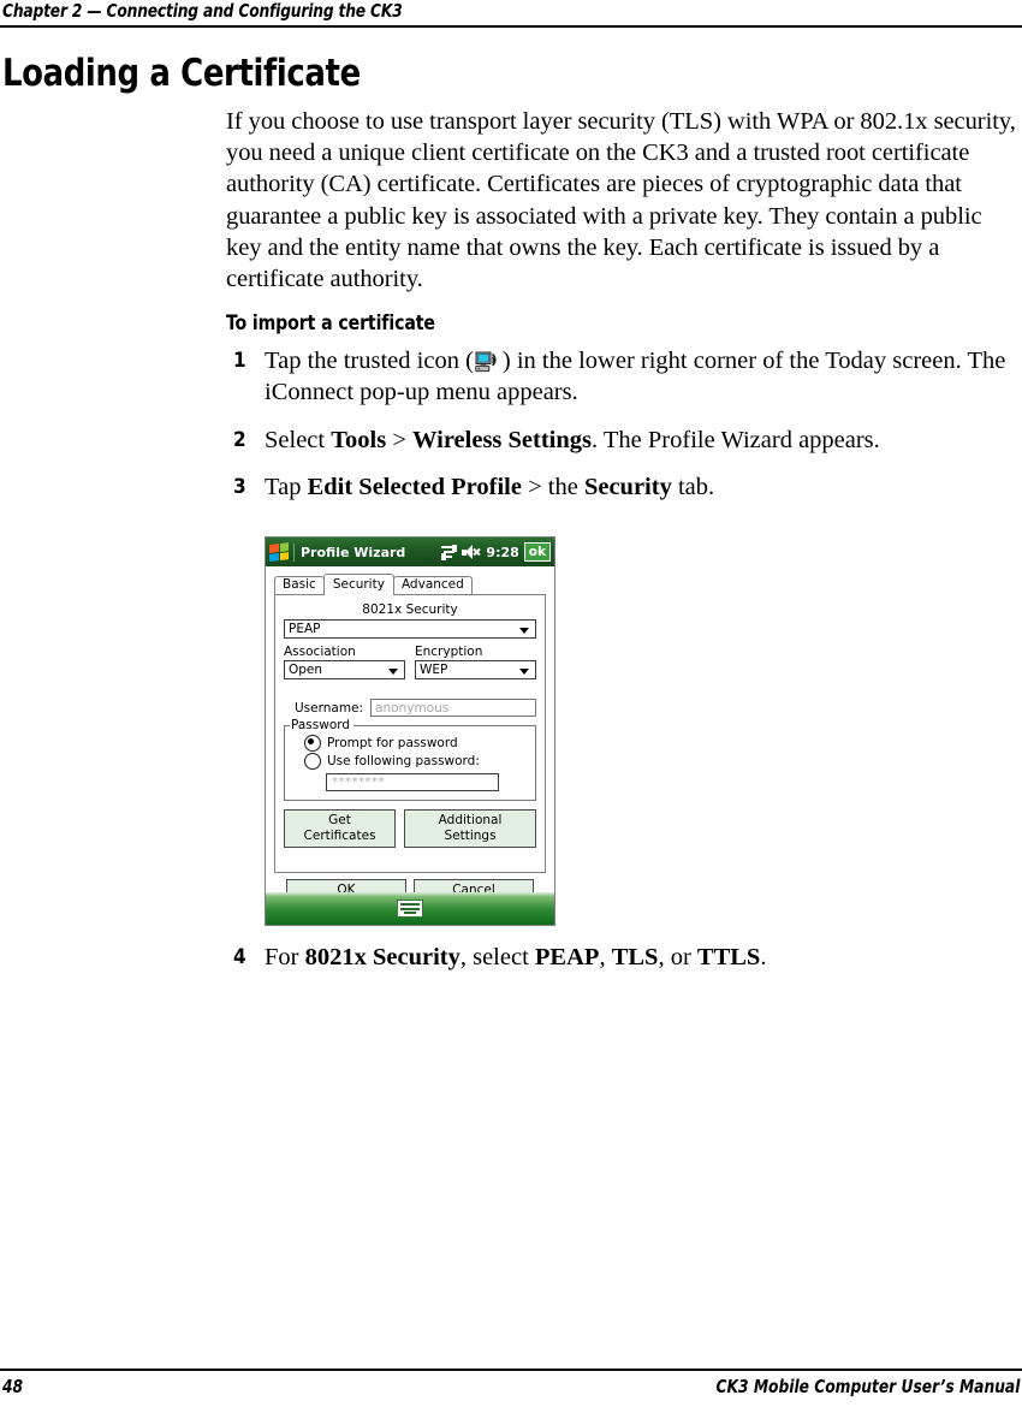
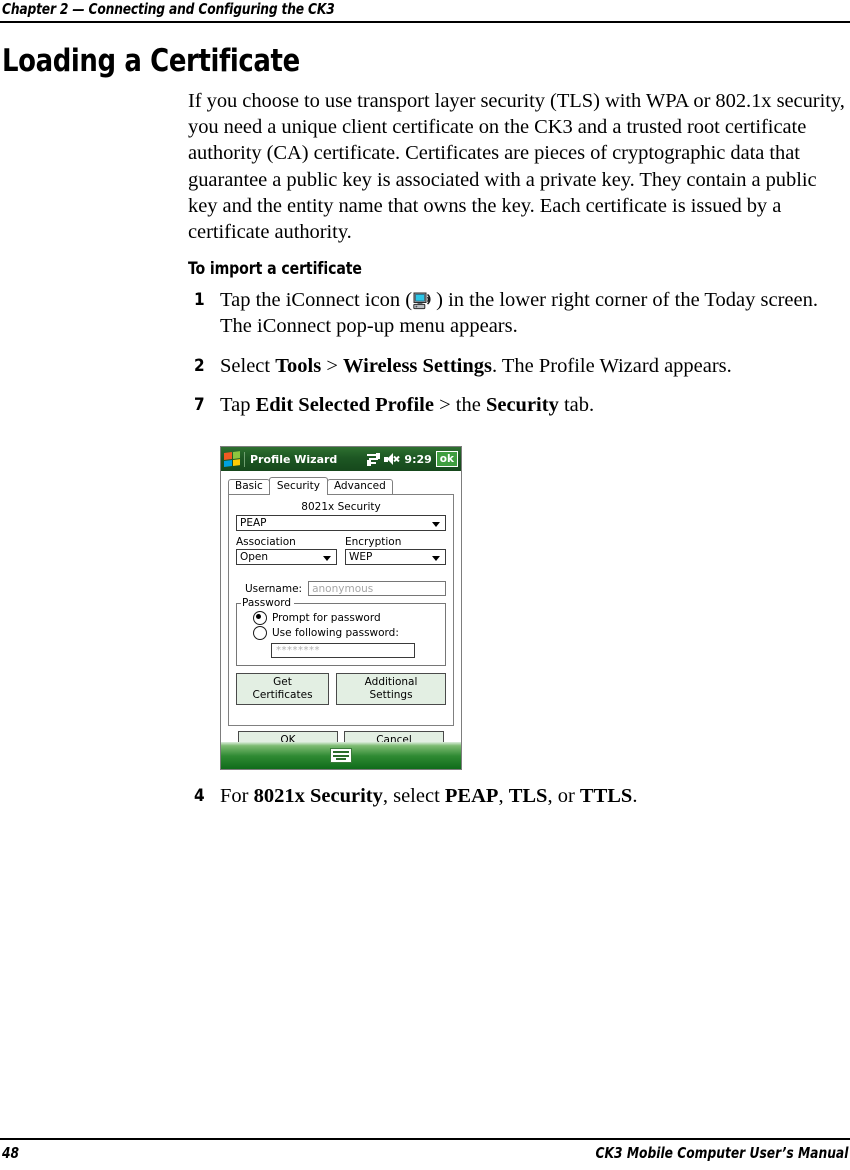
  Chapter 2 — Connecting and Configuring the CK3
  Loading a Certificate
  If you choose to use transport layer security (TLS) with WPA or 802.1x security, you need a unique client certificate on the CK3 and a trusted root certificate authority (CA) certificate. Certificates are pieces of cryptographic data that guarantee a public key is associated with a private key. They contain a public key and the entity name that owns the key. Each certificate is issued by a certificate authority.
  To import a certificate
  1
- Tap the trusted icon ( ) in the lower right corner of the Today screen. The iConnect pop-up menu appears.
+ Tap the iConnect icon ( ) in the lower right corner of the Today screen. The iConnect pop-up menu appears.
  2
  Select Tools > Wireless Settings. The Profile Wizard appears.
- 3
+ 7
  Tap Edit Selected Profile > the Security tab.
  Profile Wizard
- 9:28
+ 9:29
  ok
  Basic
  Security
  Advanced
  8021x Security
  PEAP
  Association
  Open
  Encryption
  WEP
  Username:
  anonymous
  Password
  Prompt for password
  Use following password:
  ********
  Get Certificates
  Additional Settings
  OK
  Cancel
  4
  For 8021x Security, select PEAP, TLS, or TTLS.
  48
  CK3 Mobile Computer User’s Manual
